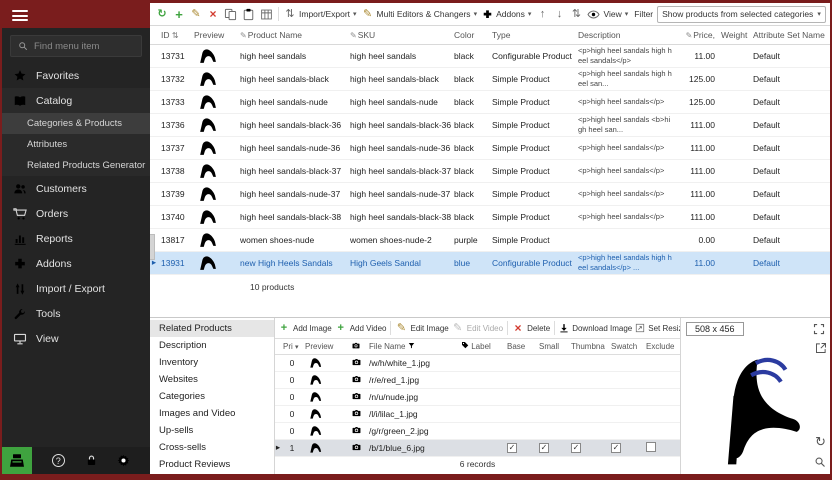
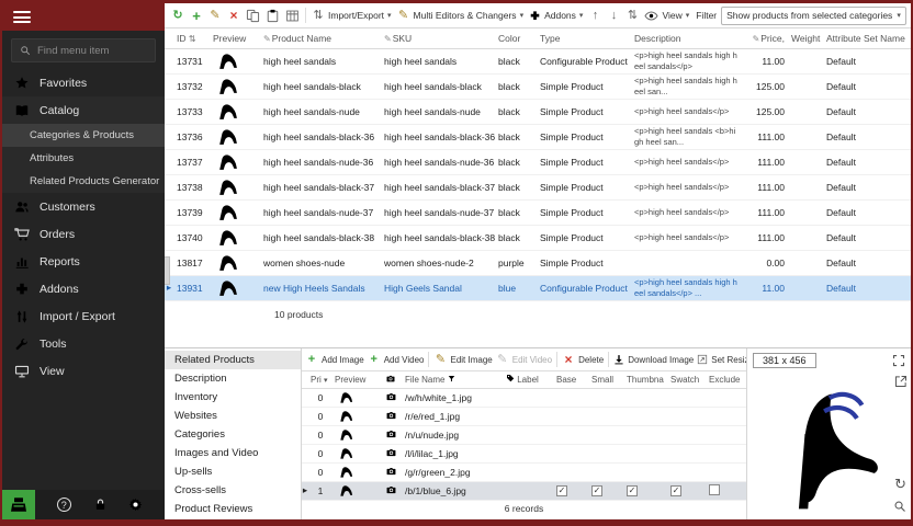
  Find menu item
  Favorites
  Catalog
  Categories & Products
  Attributes
  Related Products Generator
  Customers
  Orders
  Reports
  Addons
  Import / Export
  Tools
  View
  ?
  ↻
  +
  ✎
  ×
  ⇅
  Import/Export
  ✎
  Multi Editors & Changers
  Addons
  ↑
  ↓
  ⇅
  View
  Filter
  Show products from selected categories
  	ID ⇅	Preview	✎Product Name	✎SKU	Color	Type	Description	✎Price,	Weight	Attribute Set Name
  	13731		high heel sandals	high heel sandals	black	Configurable Product	<p>high heel sandals high heel sandals</p>	11.00		Default
  	13732		high heel sandals-black	high heel sandals-black	black	Simple Product	<p>high heel sandals high heel san...	125.00		Default
  	13733		high heel sandals-nude	high heel sandals-nude	black	Simple Product	<p>high heel sandals</p>	125.00		Default
  	13736		high heel sandals-black-36	high heel sandals-black-36	black	Simple Product	<p>high heel sandals <b>high heel san...	111.00		Default
  	13737		high heel sandals-nude-36	high heel sandals-nude-36	black	Simple Product	<p>high heel sandals</p>	111.00		Default
  	13738		high heel sandals-black-37	high heel sandals-black-37	black	Simple Product	<p>high heel sandals</p>	111.00		Default
  	13739		high heel sandals-nude-37	high heel sandals-nude-37	black	Simple Product	<p>high heel sandals</p>	111.00		Default
  	13740		high heel sandals-black-38	high heel sandals-black-38	black	Simple Product	<p>high heel sandals</p>	111.00		Default
  	13817		women shoes-nude	women shoes-nude-2	purple	Simple Product		0.00		Default
  ▸	13931		new High Heels Sandals	High Geels Sandal	blue	Configurable Product	<p>high heel sandals high heel sandals</p> ...	11.00		Default
  10 products
  Related Products
  Description
  Inventory
  Websites
  Categories
  Images and Video
  Up-sells
  Cross-sells
  Product Reviews
  +
  Add Image
  +
  Add Video
  ✎
  Edit Image
  ✎
  Edit Video
  ×
  Delete
  Download Image
  	Pri	Preview		File Name	Label	Base	Small	Thumbna	Swatch	Exclude
  	0			/w/h/white_1.jpg
  	0			/r/e/red_1.jpg
  	0			/n/u/nude.jpg
  	0			/l/i/lilac_1.jpg
  	0			/g/r/green_2.jpg
  ▸	1			/b/1/blue_6.jpg		✓	✓	✓	✓
  6 records
- 508 x 456
+ 381 x 456
  ↻
